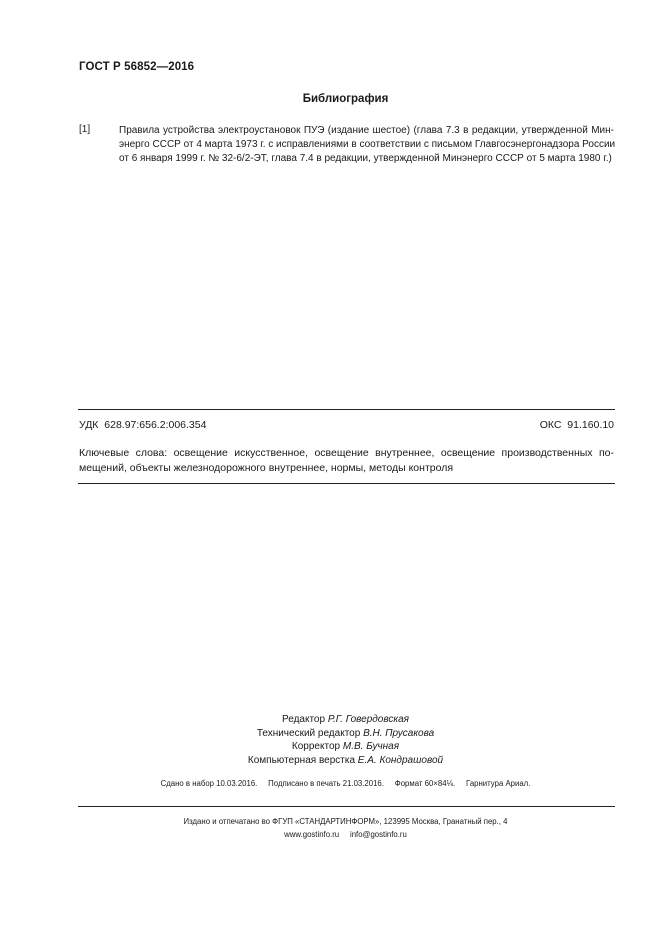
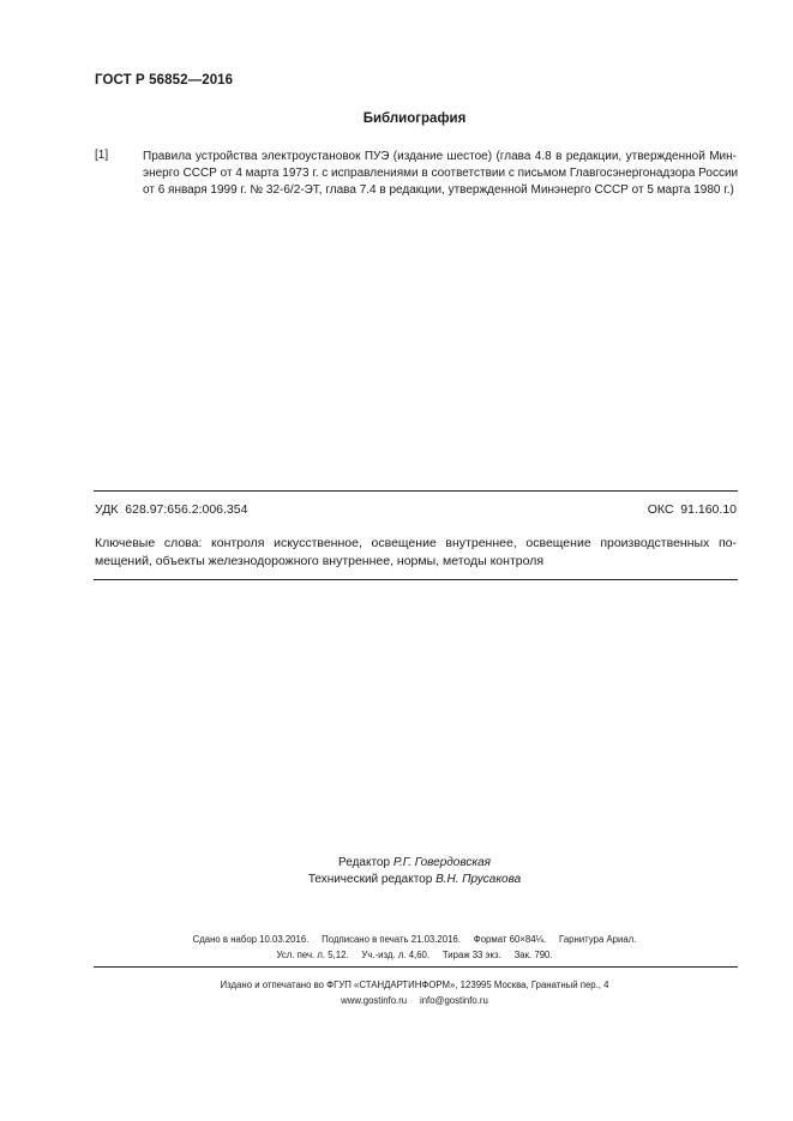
  ГОСТ Р 56852—2016
  Библиография
  [1]
- Правила устройства электроустановок ПУЭ (издание шестое) (глава 7.3 в редакции, утвержденной Мин-
+ Правила устройства электроустановок ПУЭ (издание шестое) (глава 4.8 в редакции, утвержденной Мин-
  энерго СССР от 4 марта 1973 г. с исправлениями в соответствии с письмом Главгосэнергонадзора России
  от 6 января 1999 г. № 32-6/2-ЭТ, глава 7.4 в редакции, утвержденной Минэнерго СССР от 5 марта 1980 г.)
  УДК 628.97:656.2:006.354
  ОКС 91.160.10
- Ключевые слова: освещение искусственное, освещение внутреннее, освещение производственных по-
+ Ключевые слова: контроля искусственное, освещение внутреннее, освещение производственных по-
  мещений, объекты железнодорожного внутреннее, нормы, методы контроля
  Редактор Р.Г. Говердовская
  Технический редактор В.Н. Прусакова
- Корректор М.В. Бучная
- Компьютерная верстка Е.А. Кондрашовой
  Сдано в набор 10.03.2016. Подписано в печать 21.03.2016. Формат 60×84⅛. Гарнитура Ариал.
+ Усл. печ. л. 5,12. Уч.-изд. л. 4,60. Тираж 33 экз. Зак. 790.
  Издано и отпечатано во ФГУП «СТАНДАРТИНФОРМ», 123995 Москва, Гранатный пер., 4
  www.gostinfo.ru info@gostinfo.ru
